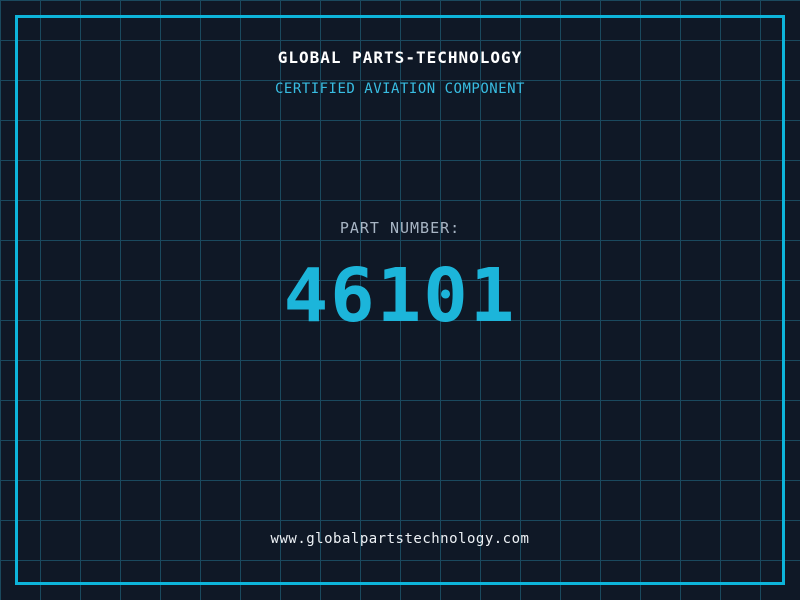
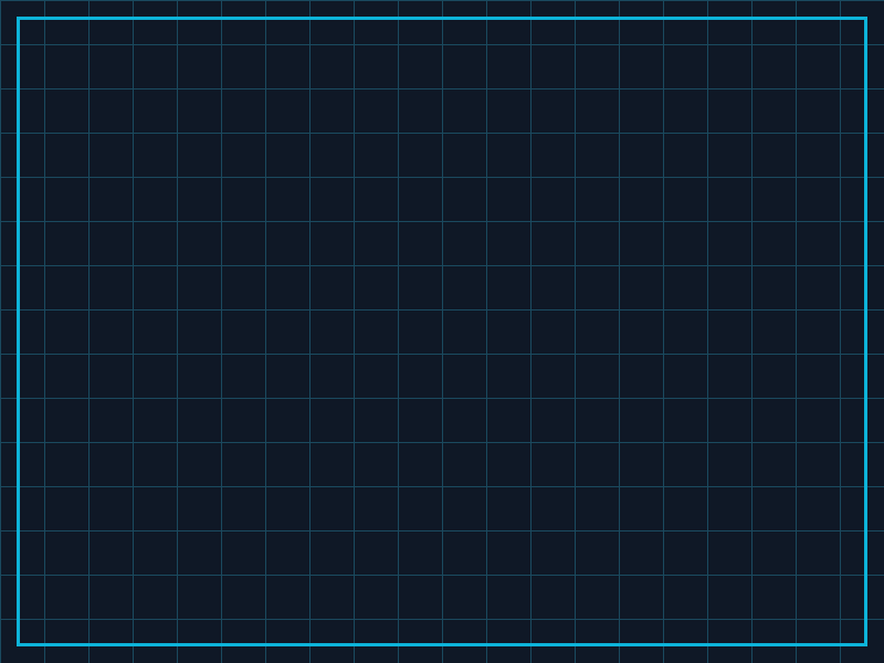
- GLOBAL PARTS-TECHNOLOGY
- CERTIFIED AVIATION COMPONENT
- PART NUMBER:
- 46101
- www.globalpartstechnology.com
